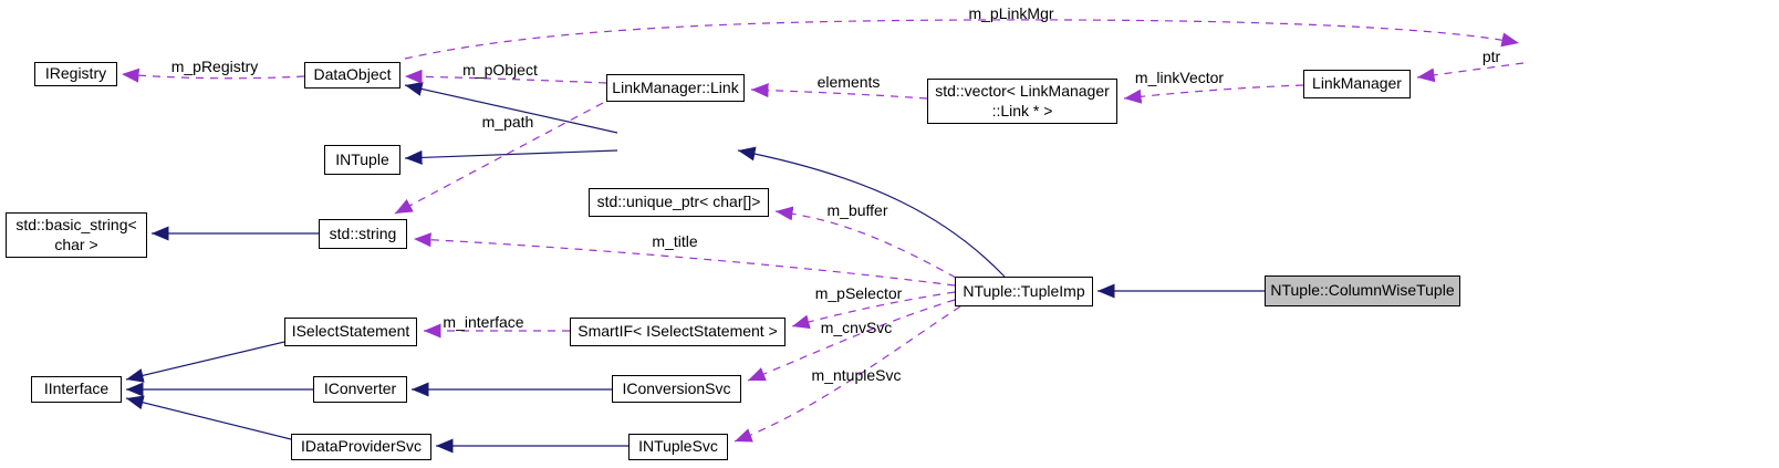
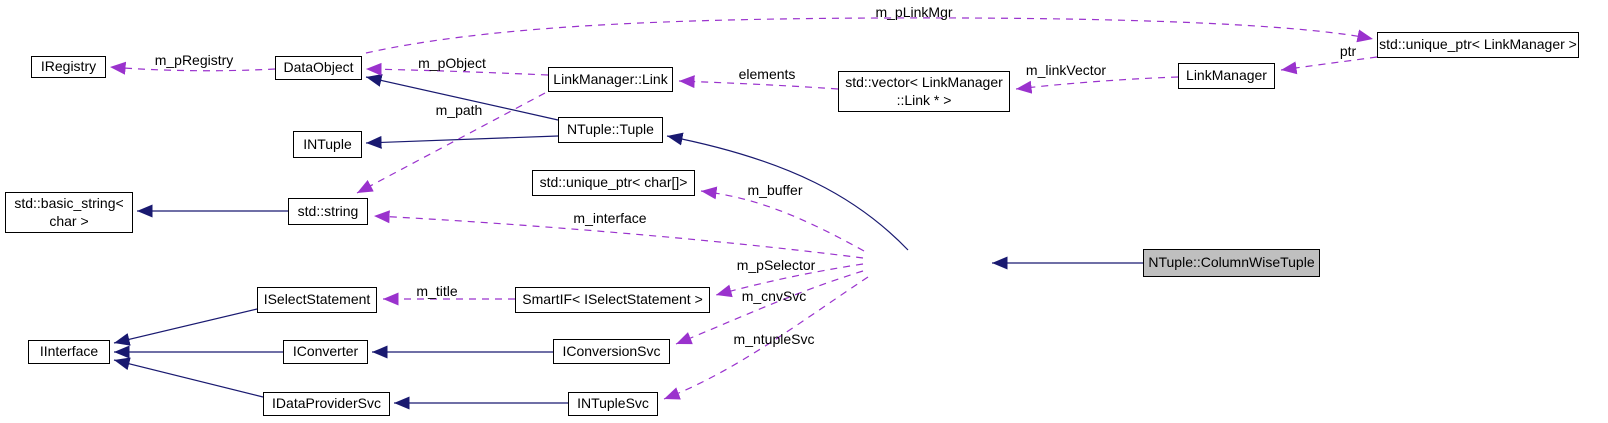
  IRegistry
  DataObject
  LinkManager::Link
  std::vector< LinkManager
  ::Link * >
  LinkManager
+ std::unique_ptr< LinkManager >
  INTuple
+ NTuple::Tuple
  std::unique_ptr< char[]>
  std::string
  std::basic_string<
  char >
- NTuple::TupleImp
  NTuple::ColumnWiseTuple
  ISelectStatement
  SmartIF< ISelectStatement >
  IInterface
  IConverter
  IConversionSvc
  IDataProviderSvc
  INTupleSvc
  m_pRegistry
  m_pObject
  m_pLinkMgr
  elements
  m_linkVector
  ptr
  m_path
  m_buffer
- m_title
+ m_interface
  m_pSelector
  m_cnvSvc
  m_ntupleSvc
- m_interface
+ m_title
